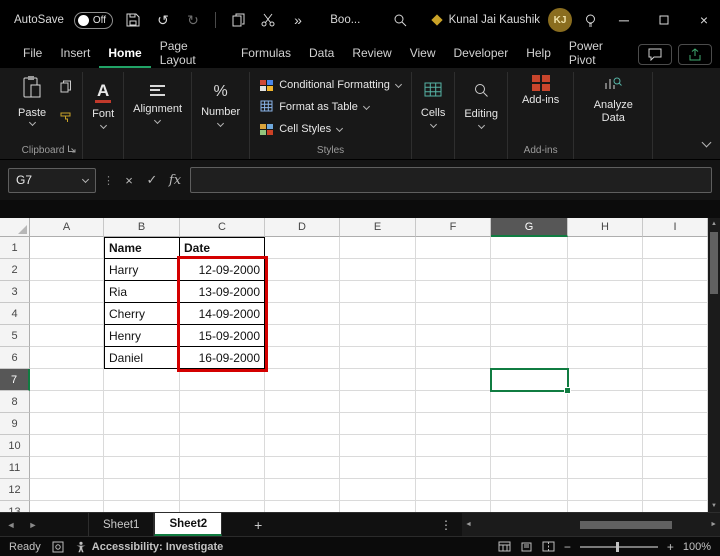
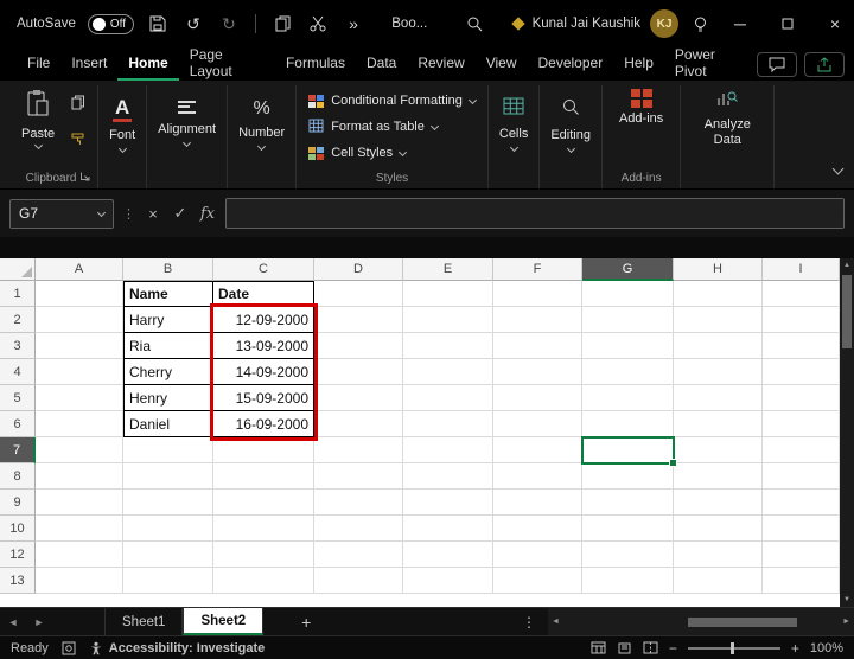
  AutoSave
  Off
  ↺
  ↻
  »
  Boo...
  Kunal Jai Kaushik
  KJ
  ─
  ×
  File
  Insert
  Home
  Page Layout
  Formulas
  Data
  Review
  View
  Developer
  Help
  Power Pivot
  Paste
  Clipboard
  A
  Font
  Alignment
  %
  Number
  Conditional Formatting
  Format as Table
  Cell Styles
  Styles
  Cells
  Editing
  Add-ins
  Add-ins
  Analyze Data
  G7
  ⋮
  ×
  ✓
  fx
  A
  B
  C
  D
  E
  F
  G
  H
  I
  1
  Name
  Date
  2
  Harry
  12-09-2000
  3
  Ria
  13-09-2000
  4
  Cherry
  14-09-2000
  5
  Henry
  15-09-2000
  6
  Daniel
  16-09-2000
  7
  8
  9
  10
- 11
  12
  13
  ◄
  ►
  Sheet1
  Sheet2
  +
  ⋮
  Ready
  Accessibility: Investigate
  −
  +
  100%
